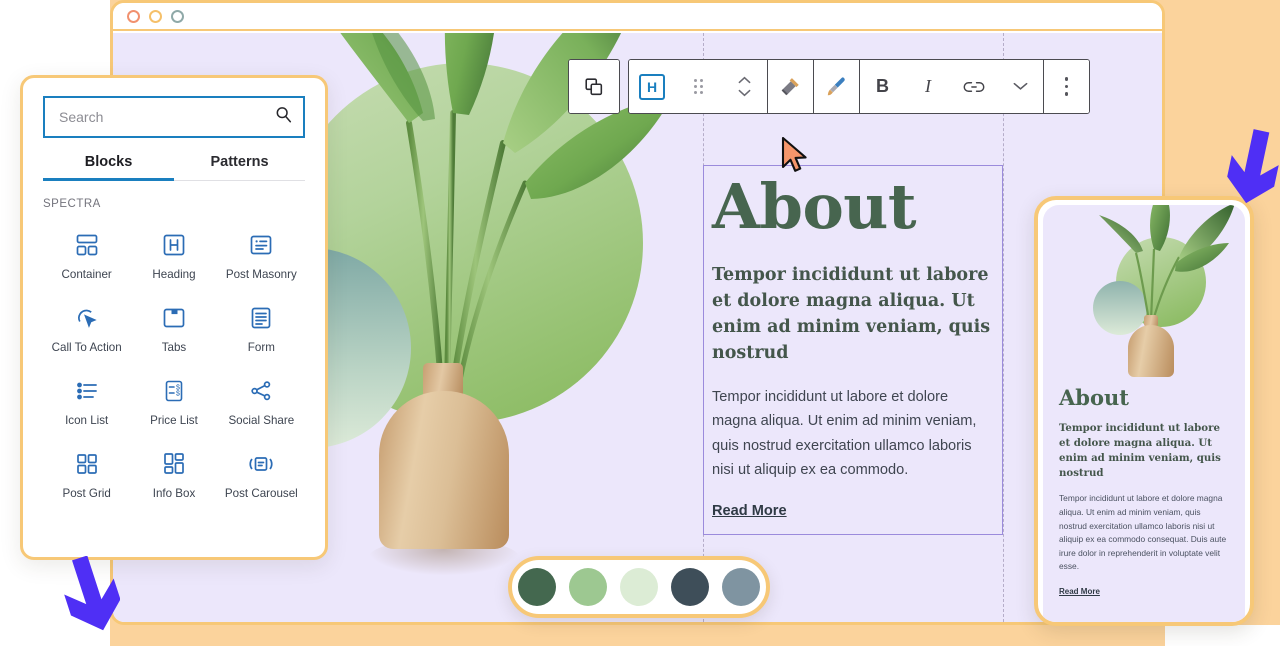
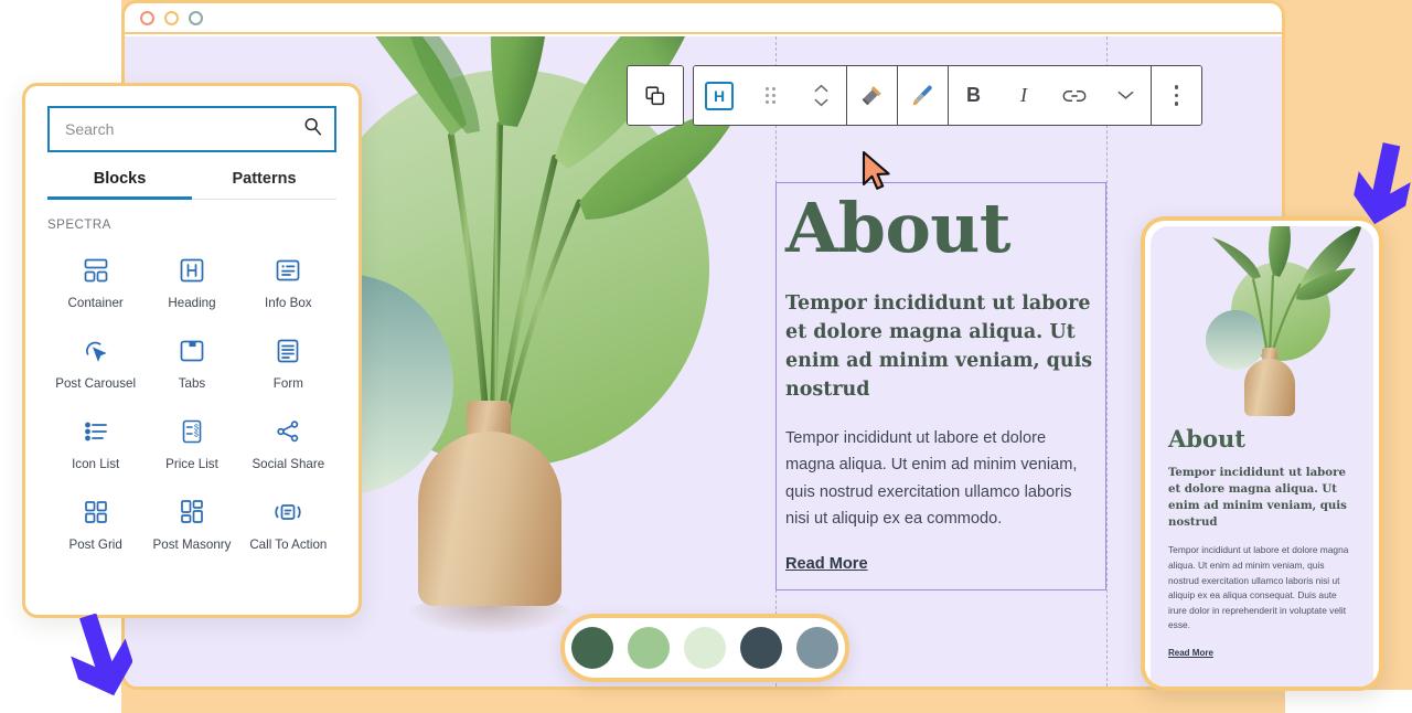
  About
  Tempor incididunt ut labore et dolore magna aliqua. Ut enim ad minim veniam, quis nostrud
  Tempor incididunt ut labore et dolore magna aliqua. Ut enim ad minim veniam, quis nostrud exercitation ullamco laboris nisi ut aliquip ex ea commodo.
  Read More
  H
  B
  I
  Search
  Blocks
  Patterns
  SPECTRA
  Container
  Heading
- Post Masonry
+ Info Box
- Call To Action
+ Post Carousel
  Tabs
  Form
  Icon List
  Price List
  Social Share
  Post Grid
- Info Box
+ Post Masonry
- Post Carousel
+ Call To Action
  About
  Tempor incididunt ut labore et dolore magna aliqua. Ut enim ad minim veniam, quis nostrud
- Tempor incididunt ut labore et dolore magna aliqua. Ut enim ad minim veniam, quis nostrud exercitation ullamco laboris nisi ut aliquip ex ea commodo consequat. Duis aute irure dolor in reprehenderit in voluptate velit esse.
+ Tempor incididunt ut labore et dolore magna aliqua. Ut enim ad minim veniam, quis nostrud exercitation ullamco laboris nisi ut aliquip ex ea aliqua consequat. Duis aute irure dolor in reprehenderit in voluptate velit esse.
  Read More
